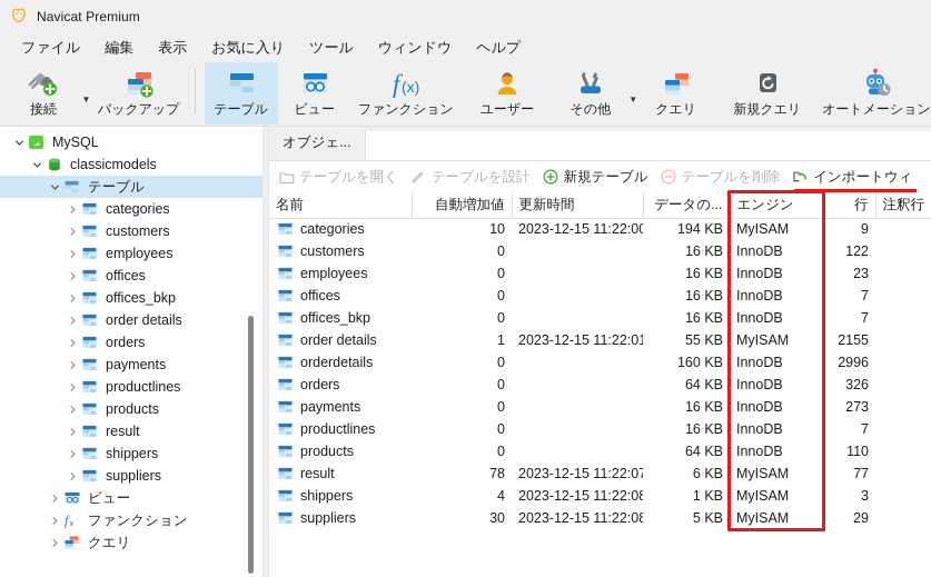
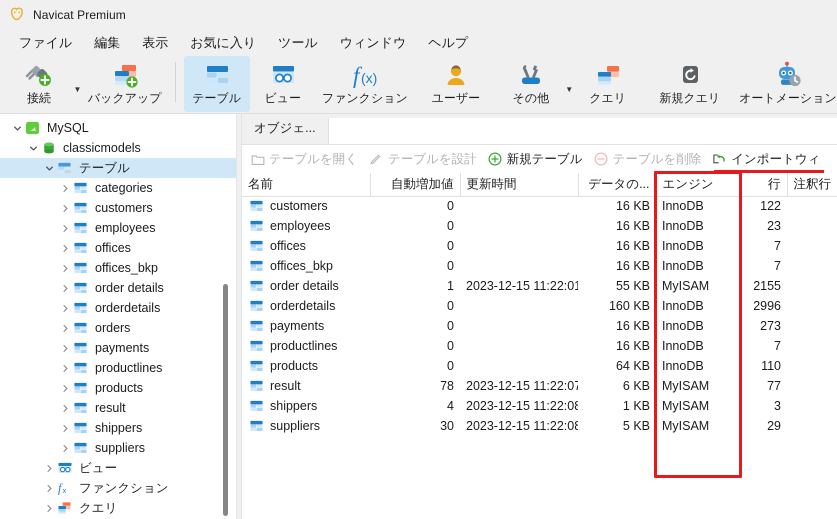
  Navicat Premium
  ファイル
  編集
  表示
  お気に入り
  ツール
  ウィンドウ
  ヘルプ
  接続
  ▼
  バックアップ
  テーブル
  ビュー
  f
  (x)
  ファンクション
  ユーザー
  その他
  ▼
  クエリ
  新規クエリ
  オートメーション
  MySQL
  classicmodels
  テーブル
  categories
  customers
  employees
  offices
  offices_bkp
  order details
+ orderdetails
  orders
  payments
  productlines
  products
  result
  shippers
  suppliers
  ビュー
  f
  x
  ファンクション
  クエリ
  オブジェ...
  テーブルを開く
  テーブルを設計
  新規テーブル
  テーブルを削除
  インポートウィ
  名前	自動増加値	更新時間	データの...	エンジン	行	注釈行
- categories	10	2023-12-15 11:22:00	194 KB	MyISAM	9
  customers	0		16 KB	InnoDB	122
  employees	0		16 KB	InnoDB	23
  offices	0		16 KB	InnoDB	7
  offices_bkp	0		16 KB	InnoDB	7
  order details	1	2023-12-15 11:22:01	55 KB	MyISAM	2155
  orderdetails	0		160 KB	InnoDB	2996
- orders	0		64 KB	InnoDB	326
  payments	0		16 KB	InnoDB	273
  productlines	0		16 KB	InnoDB	7
  products	0		64 KB	InnoDB	110
  result	78	2023-12-15 11:22:07	6 KB	MyISAM	77
  shippers	4	2023-12-15 11:22:08	1 KB	MyISAM	3
  suppliers	30	2023-12-15 11:22:08	5 KB	MyISAM	29
